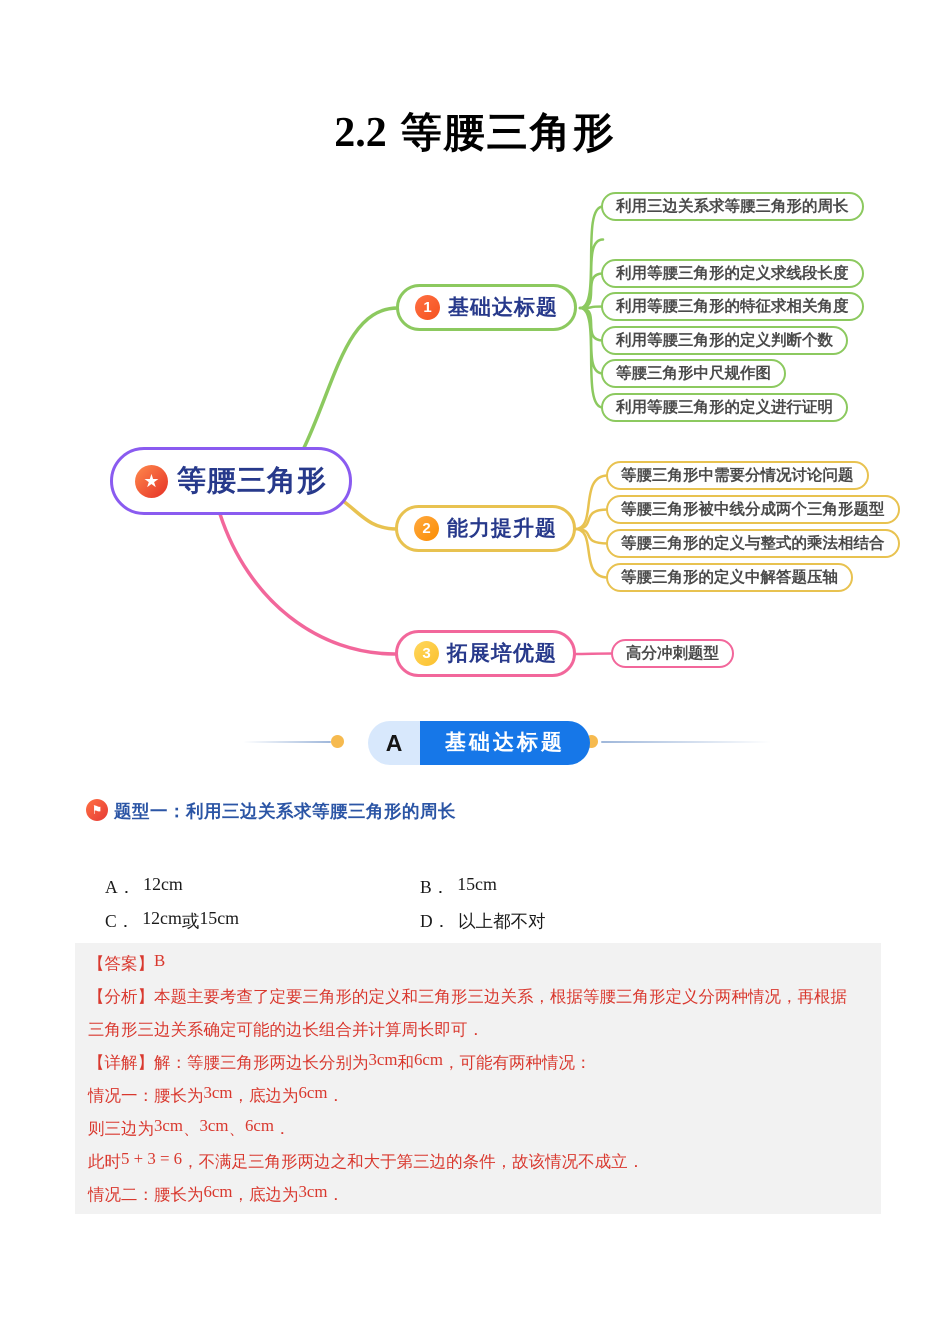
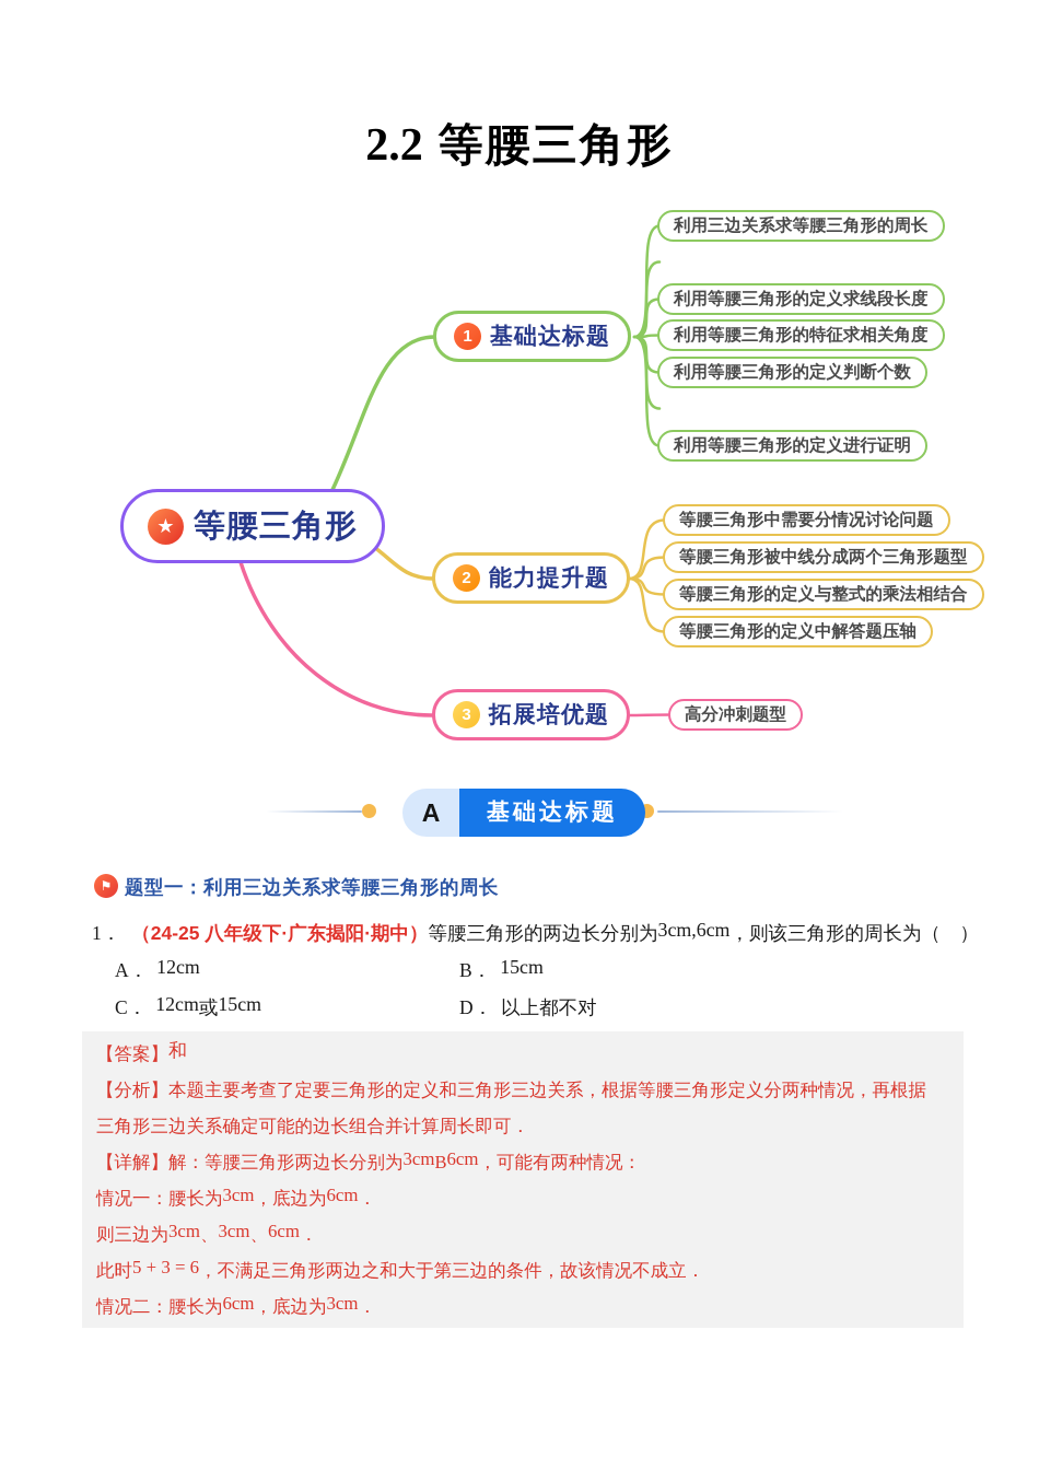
  2.2 等腰三角形
  ★
  等腰三角形
  1
  基础达标题
  2
  能力提升题
  3
  拓展培优题
  利用三边关系求等腰三角形的周长
  利用等腰三角形的定义求线段长度
  利用等腰三角形的特征求相关角度
  利用等腰三角形的定义判断个数
- 等腰三角形中尺规作图
  利用等腰三角形的定义进行证明
  等腰三角形中需要分情况讨论问题
  等腰三角形被中线分成两个三角形题型
  等腰三角形的定义与整式的乘法相结合
  等腰三角形的定义中解答题压轴
  高分冲刺题型
  A
  基础达标题
  ⚑
  题型一：利用三边关系求等腰三角形的周长
+ 1． （24-25 八年级下·广东揭阳·期中）等腰三角形的两边长分别为3cm,6cm，则该三角形的周长为（ ）
  A． 12cm
  B． 15cm
  C． 12cm或15cm
  D． 以上都不对
- 【答案】B
+ 【答案】和
  【分析】本题主要考查了定要三角形的定义和三角形三边关系，根据等腰三角形定义分两种情况，再根据
  三角形三边关系确定可能的边长组合并计算周长即可．
- 【详解】解：等腰三角形两边长分别为3cm和6cm，可能有两种情况：
+ 【详解】解：等腰三角形两边长分别为3cmB6cm，可能有两种情况：
  情况一：腰长为3cm，底边为6cm．
  则三边为3cm、3cm、6cm．
  此时5 + 3 = 6，不满足三角形两边之和大于第三边的条件，故该情况不成立．
  情况二：腰长为6cm，底边为3cm．
